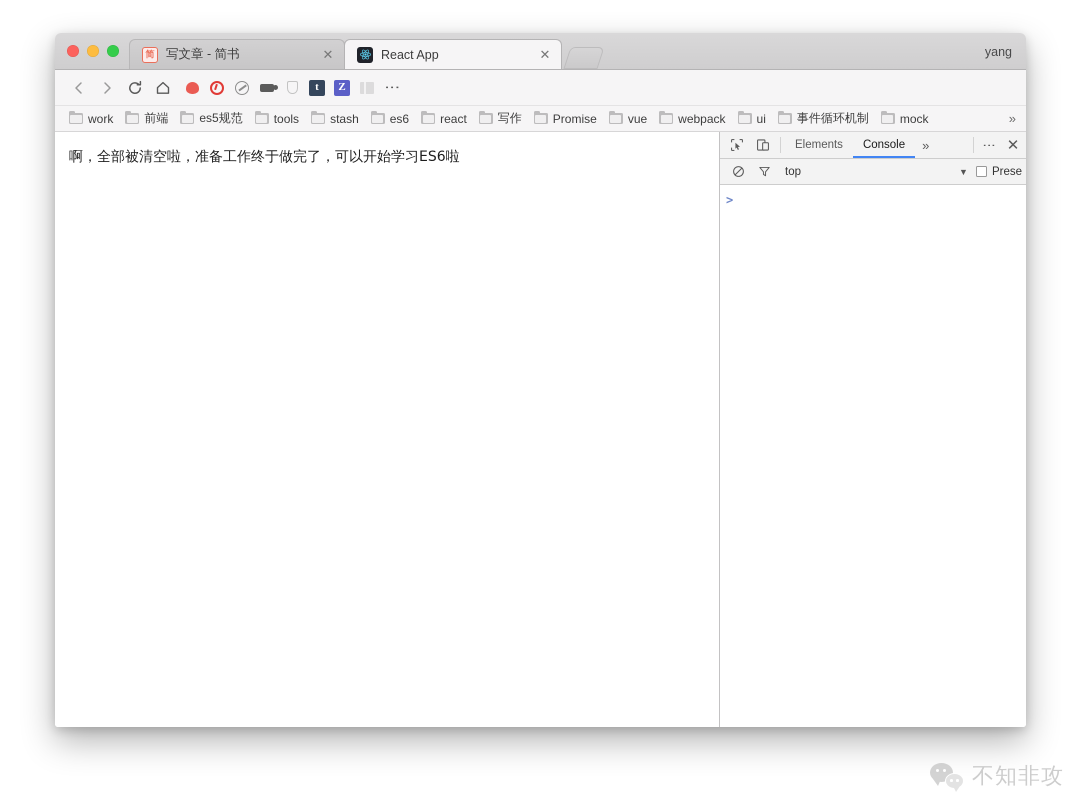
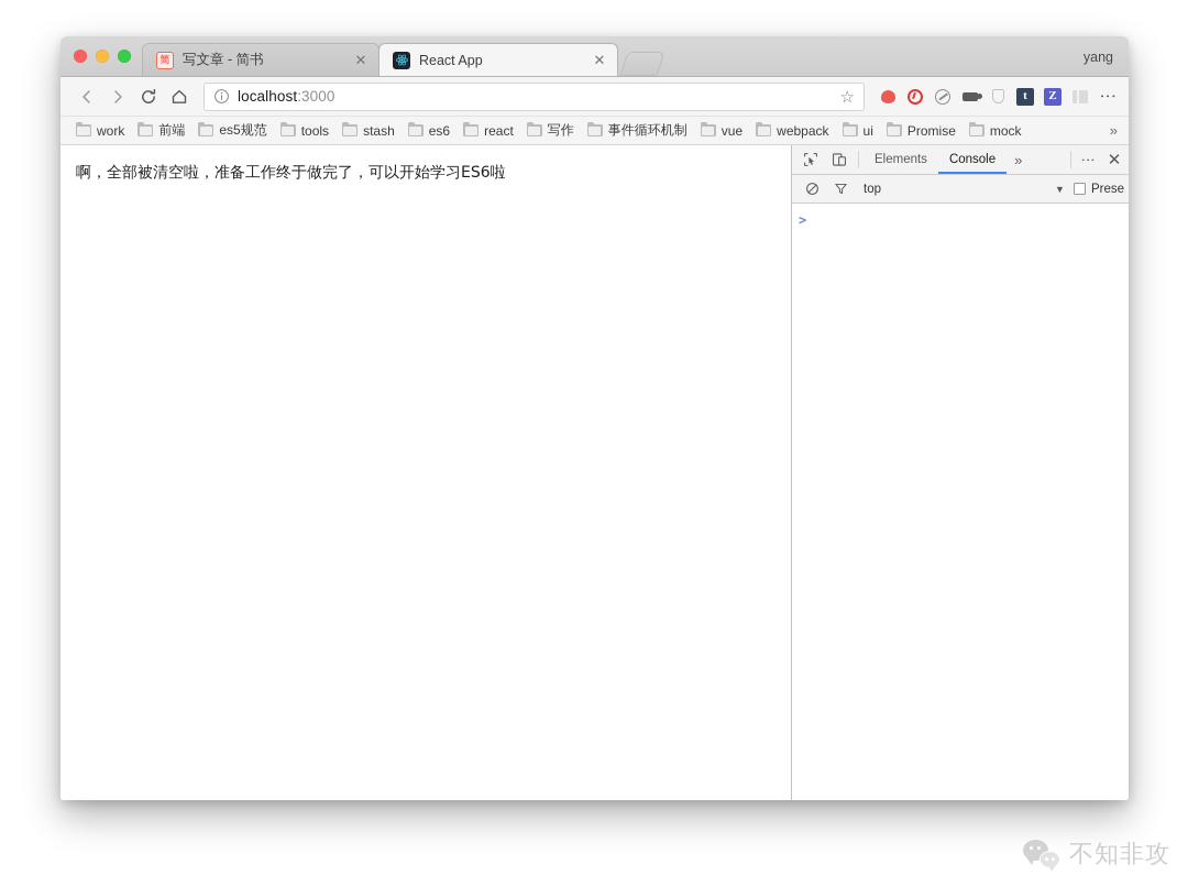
  简
  写文章 - 简书
  ✕
  React App
  ✕
  yang
+ localhost:3000
+ ☆
  t
  Z
  work
  前端
  es5规范
  tools
  stash
  es6
  react
  写作
- Promise
+ 事件循环机制
  vue
  webpack
  ui
- 事件循环机制
+ Promise
  mock
  »
  啊，全部被清空啦，准备工作终于做完了，可以开始学习ES6啦
  Elements
  Console
  »
  ✕
  top
  ▼
  Prese
  >
  不知非攻
